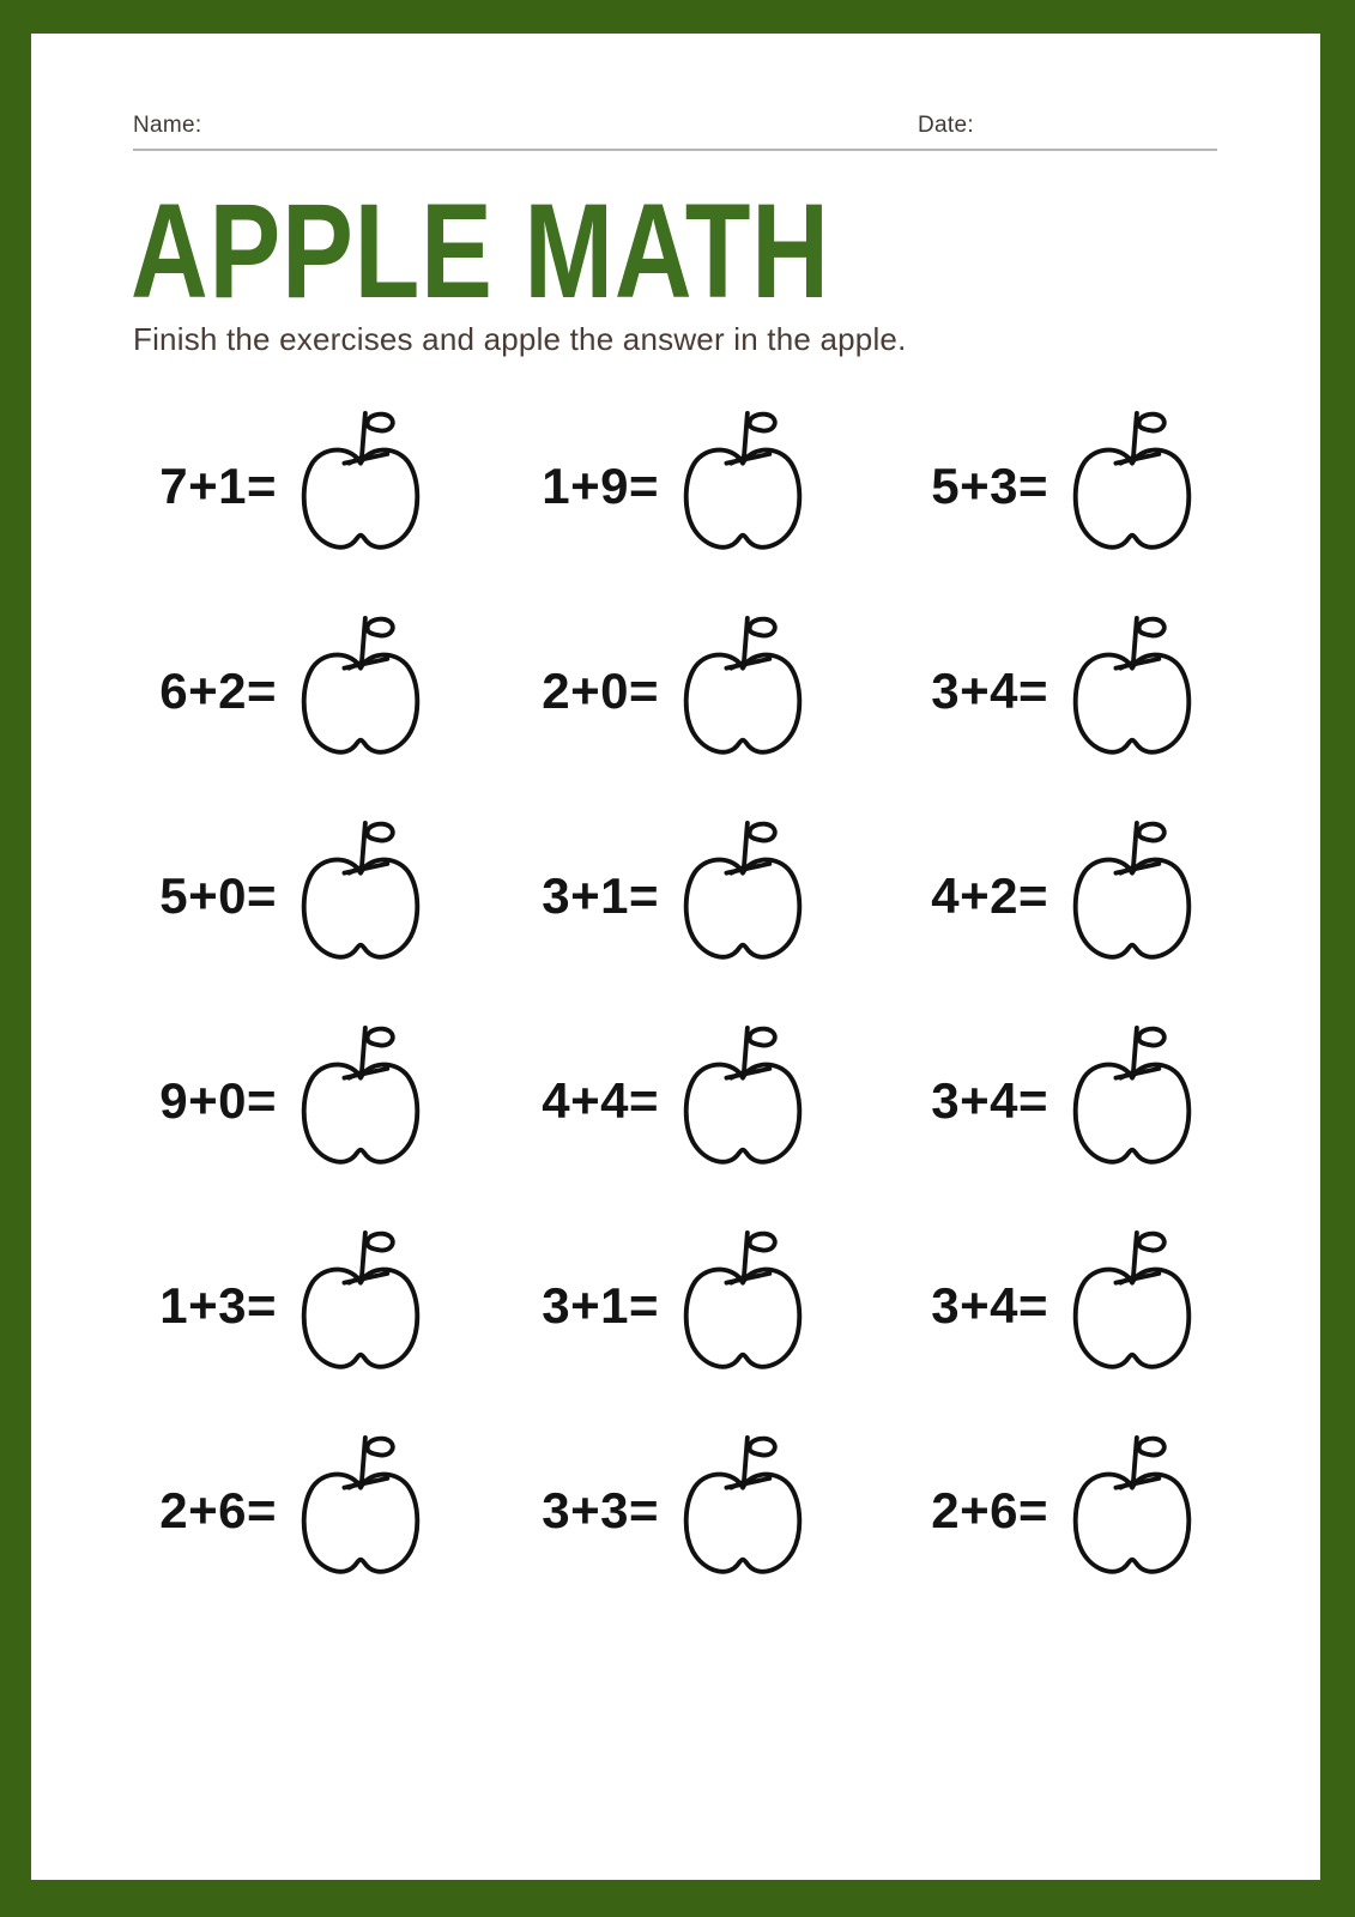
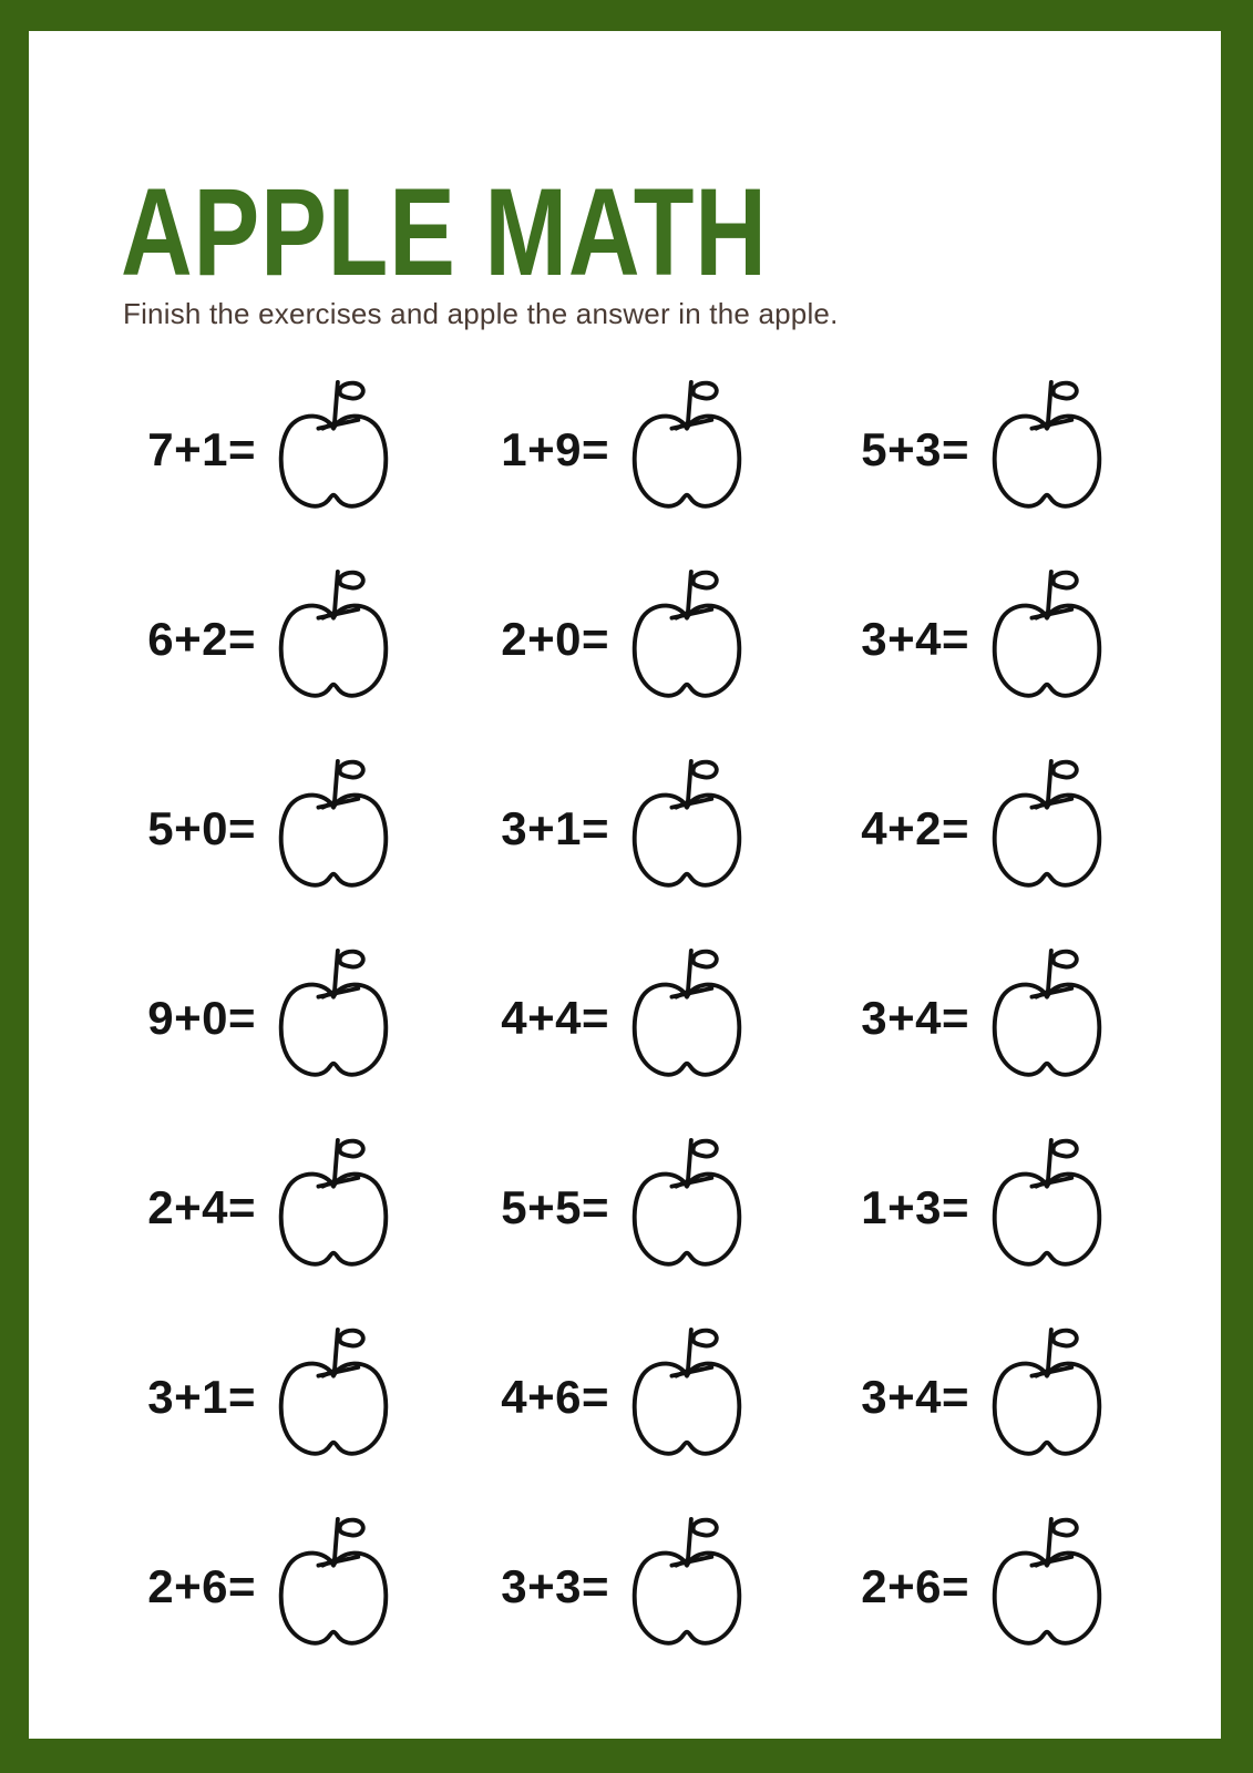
- Name:
- Date:
  APPLE MATH
  Finish the exercises and apple the answer in the apple.
  7+1=
  1+9=
  5+3=
  6+2=
  2+0=
  3+4=
  5+0=
  3+1=
  4+2=
  9+0=
  4+4=
  3+4=
+ 2+4=
+ 5+5=
  1+3=
  3+1=
+ 4+6=
  3+4=
  2+6=
  3+3=
  2+6=
